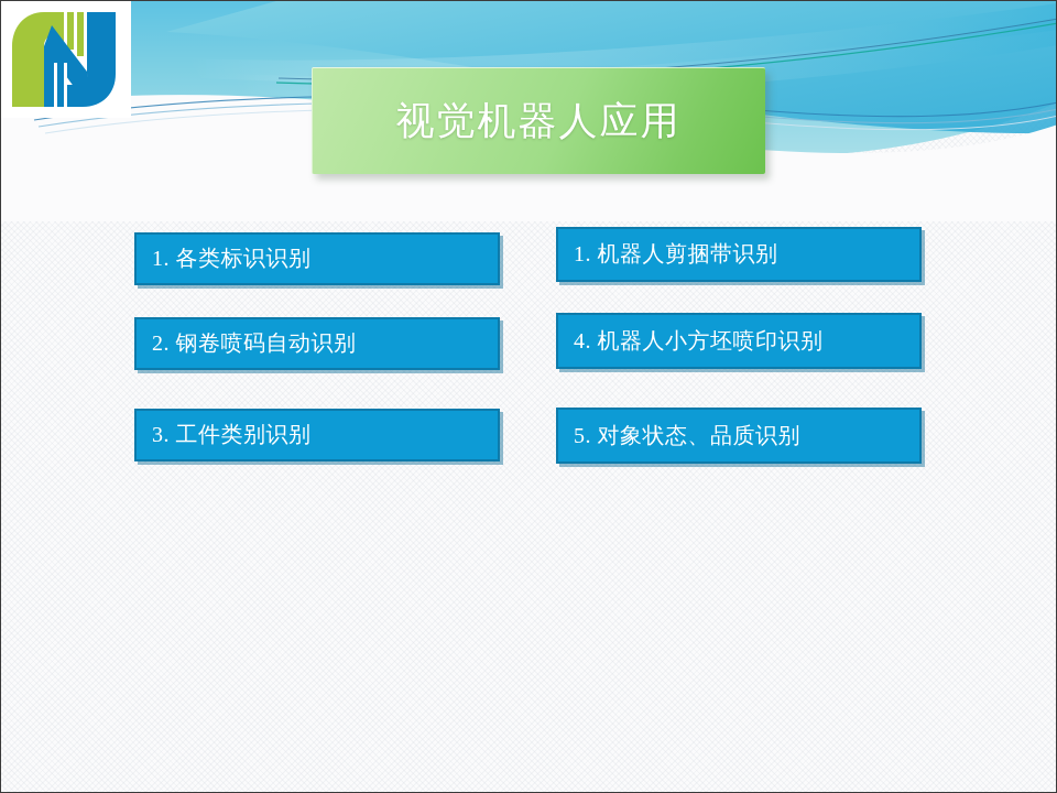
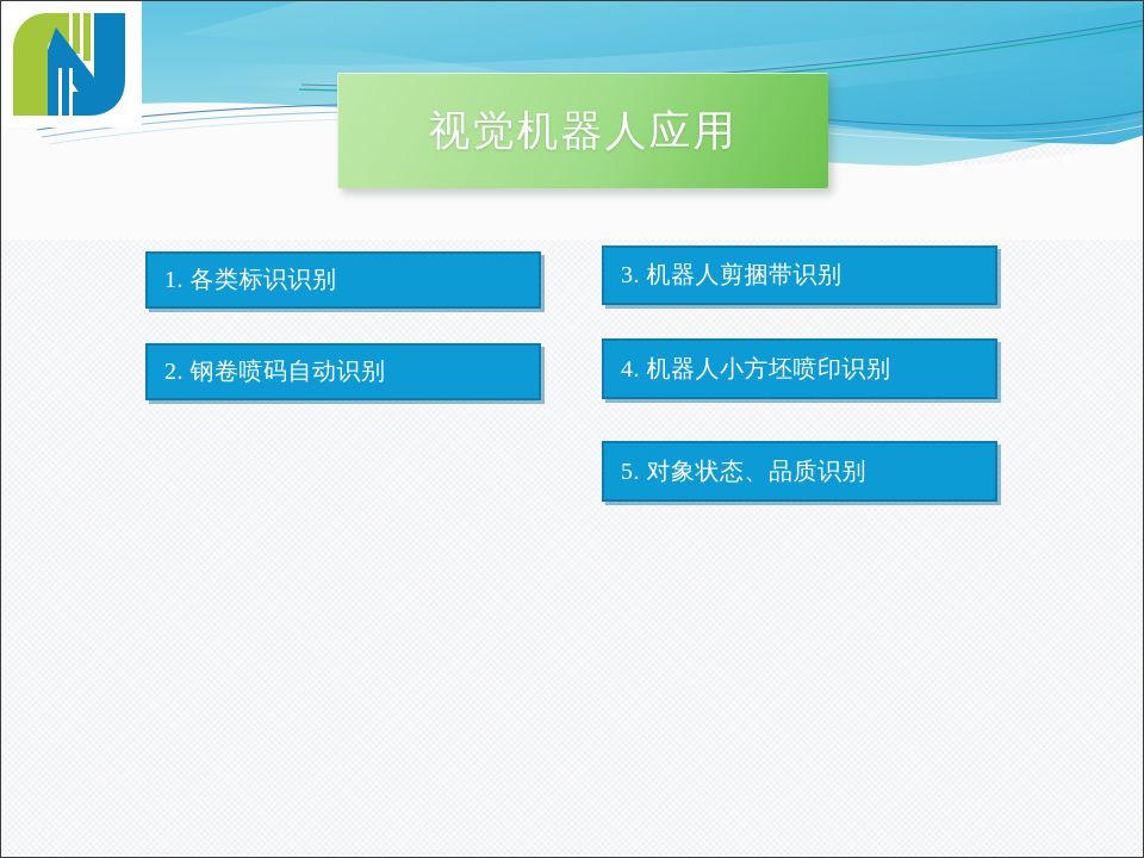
  视觉机器人应用
  1. 各类标识识别
  2. 钢卷喷码自动识别
- 3. 工件类别识别
- 1. 机器人剪捆带识别
+ 3. 机器人剪捆带识别
  4. 机器人小方坯喷印识别
  5. 对象状态、品质识别
